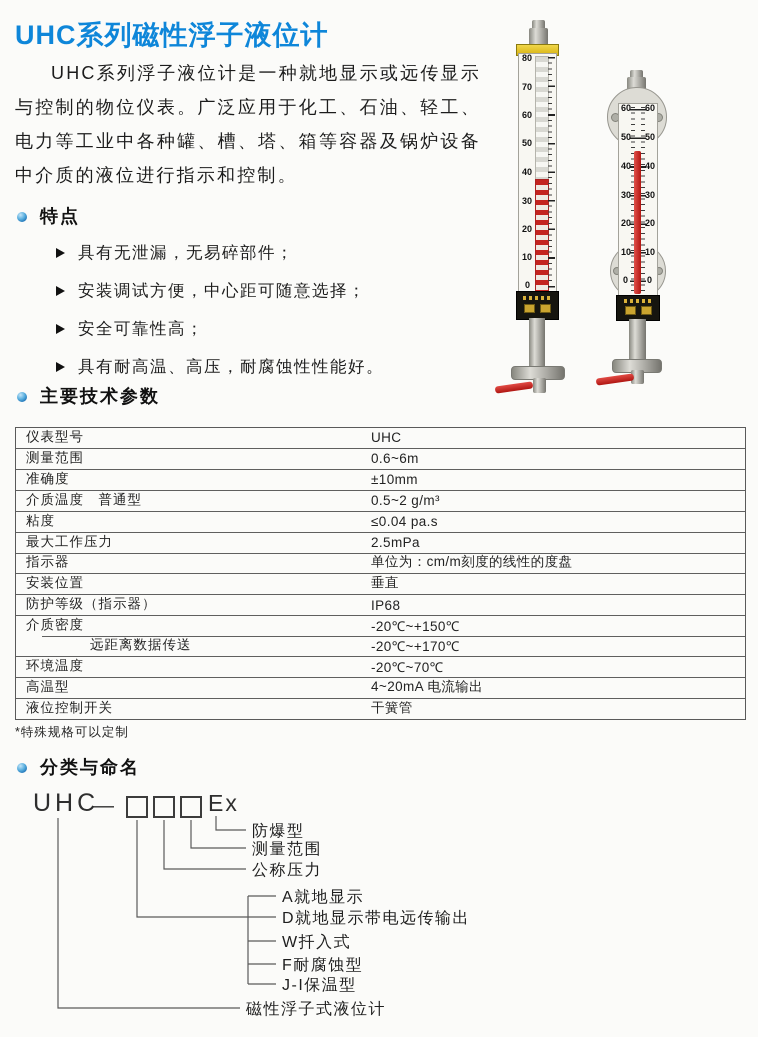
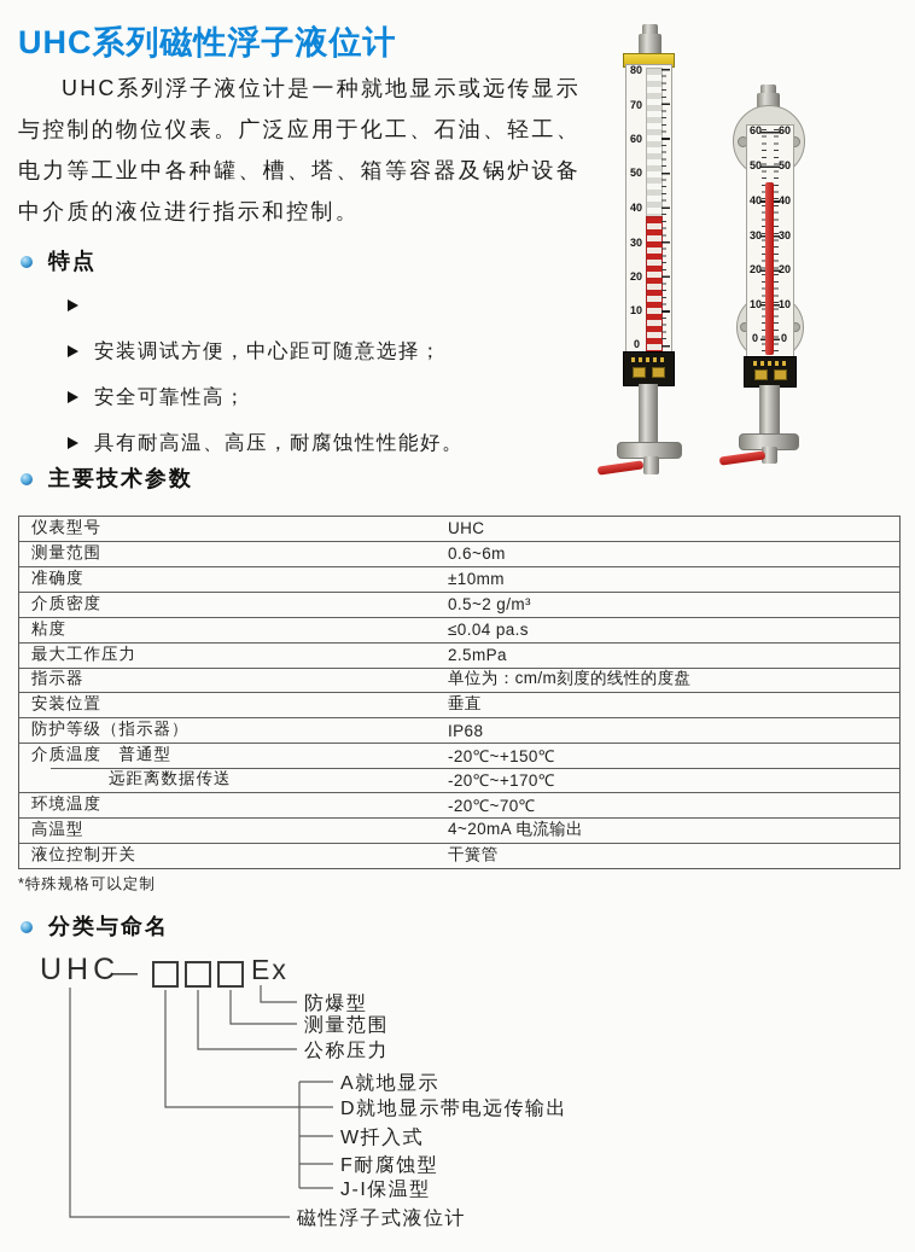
  UHC系列磁性浮子液位计
  UHC系列浮子液位计是一种就地显示或远传显示与控制的物位仪表。广泛应用于化工、石油、轻工、电力等工业中各种罐、槽、塔、箱等容器及锅炉设备中介质的液位进行指示和控制。
  特点
- 具有无泄漏，无易碎部件；
  安装调试方便，中心距可随意选择；
  安全可靠性高；
  具有耐高温、高压，耐腐蚀性性能好。
  主要技术参数
  仪表型号
  UHC
  测量范围
  0.6~6m
  准确度
  ±10mm
- 介质温度 普通型
+ 介质密度
  0.5~2 g/m³
  粘度
  ≤0.04 pa.s
  最大工作压力
  2.5mPa
  指示器
  单位为：cm/m刻度的线性的度盘
  安装位置
  垂直
  防护等级（指示器）
  IP68
- 介质密度
+ 介质温度 普通型
  -20℃~+150℃
  远距离数据传送
  -20℃~+170℃
  环境温度
  -20℃~70℃
  高温型
  4~20mA 电流输出
  液位控制开关
  干簧管
  *特殊规格可以定制
  分类与命名
  UHC
  —
  Ex
  防爆型
  测量范围
  公称压力
  A就地显示
  D就地显示带电远传输出
  W扦入式
  F耐腐蚀型
  J-I保温型
  磁性浮子式液位计
  80
  70
  60
  50
  40
  30
  20
  10
  0
  60
  60
  50
  50
  40
  40
  30
  30
  20
  20
  10
  10
  0
  0
